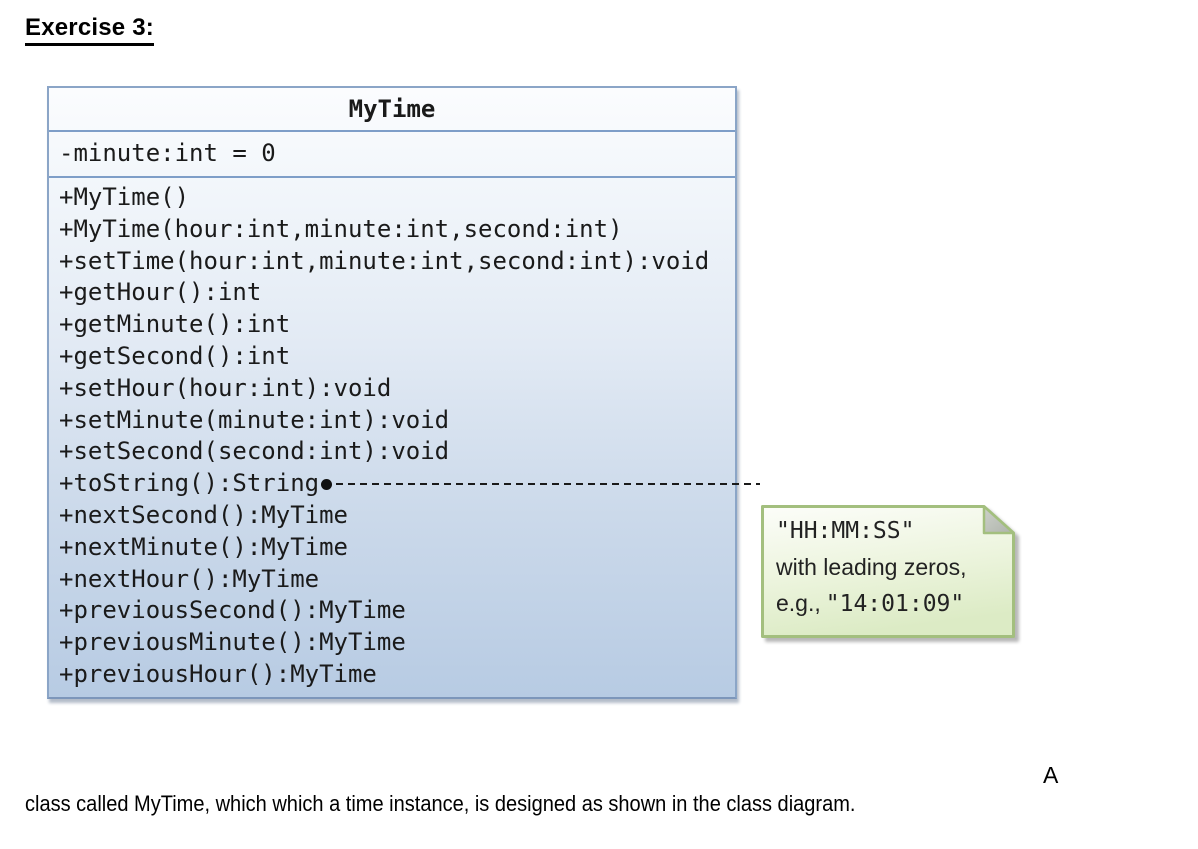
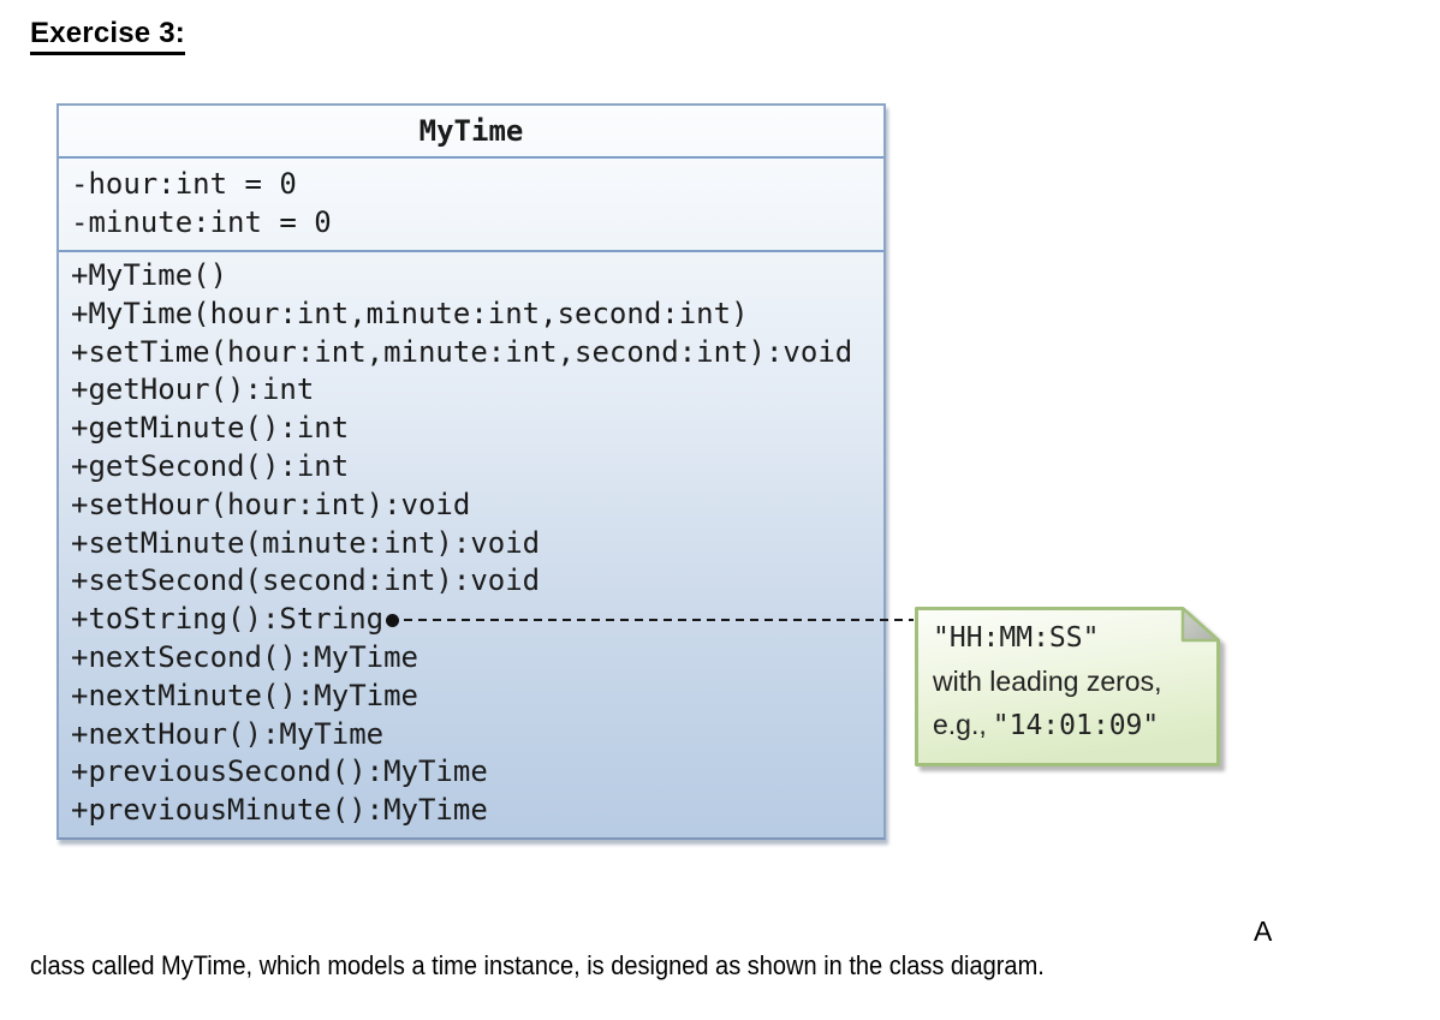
  Exercise 3:
  MyTime
+ -hour:int = 0
  -minute:int = 0
  +MyTime()
  +MyTime(hour:int,minute:int,second:int)
  +setTime(hour:int,minute:int,second:int):void
  +getHour():int
  +getMinute():int
  +getSecond():int
  +setHour(hour:int):void
  +setMinute(minute:int):void
  +setSecond(second:int):void
  +toString():String
  +nextSecond():MyTime
  +nextMinute():MyTime
  +nextHour():MyTime
  +previousSecond():MyTime
  +previousMinute():MyTime
- +previousHour():MyTime
  "HH:MM:SS"
  with leading zeros,
  e.g., "14:01:09"
  A
- class called MyTime, which which a time instance, is designed as shown in the class diagram.
+ class called MyTime, which models a time instance, is designed as shown in the class diagram.
